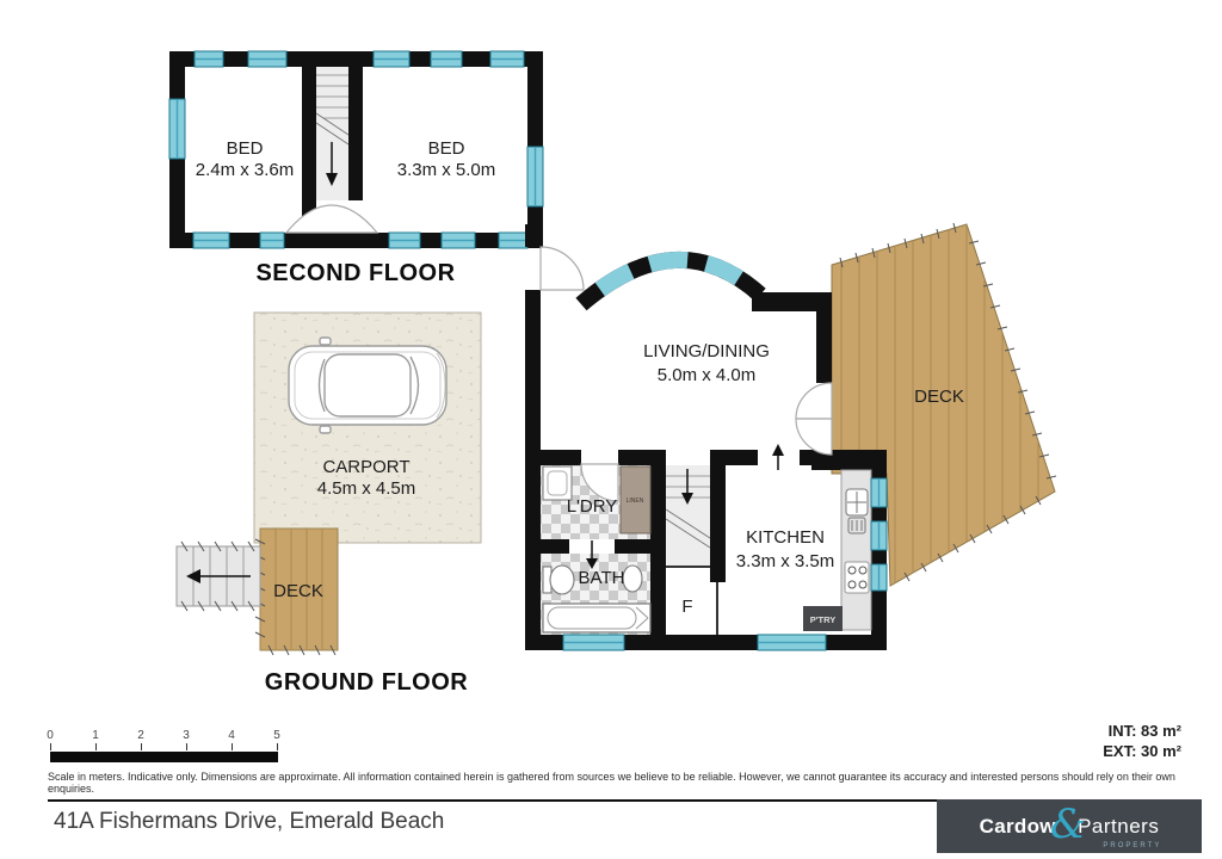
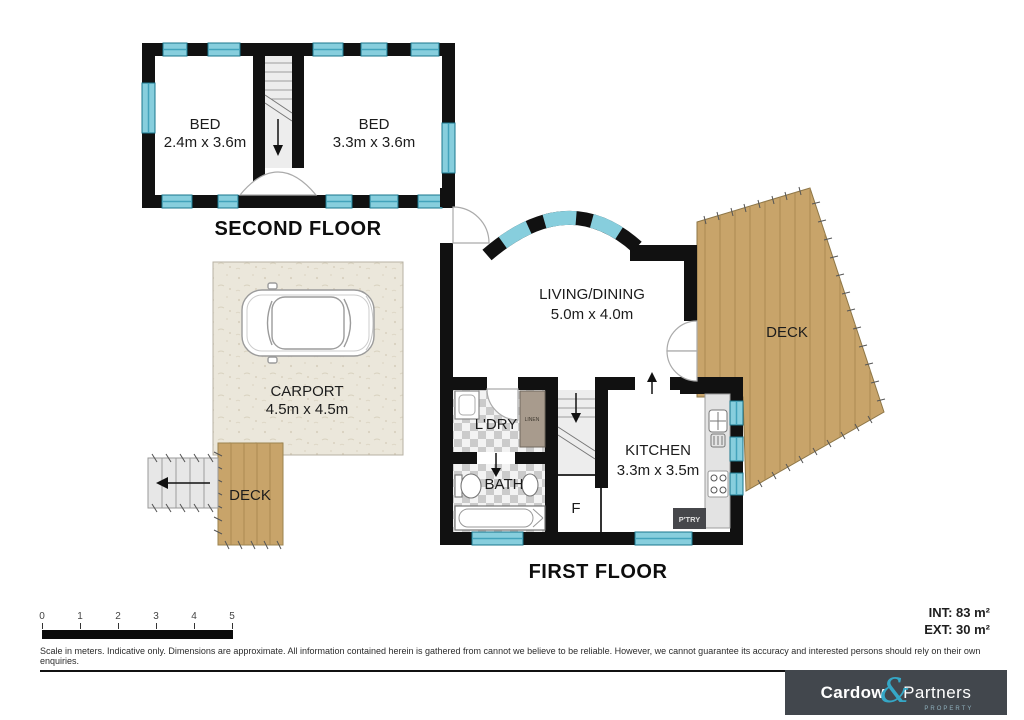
  BED
  2.4m x 3.6m
  BED
- 3.3m x 5.0m
+ 3.3m x 3.6m
  SECOND FLOOR
  CARPORT
  4.5m x 4.5m
  DECK
- GROUND FLOOR
  DECK
  L'DRY
  BATH
  F
  P'TRY
  LIVING/DINING
  5.0m x 4.0m
  KITCHEN
  3.3m x 3.5m
+ FIRST FLOOR
  0
  1
  2
  3
  4
  5
  INT: 83 m²
  EXT: 30 m²
- Scale in meters. Indicative only. Dimensions are approximate. All information contained herein is gathered from sources we believe to be reliable. However, we cannot guarantee its accuracy and interested persons should rely on their own enquiries.
+ Scale in meters. Indicative only. Dimensions are approximate. All information contained herein is gathered from cannot we believe to be reliable. However, we cannot guarantee its accuracy and interested persons should rely on their own enquiries.
- 41A Fishermans Drive, Emerald Beach
  Cardow
  &
  Partners
